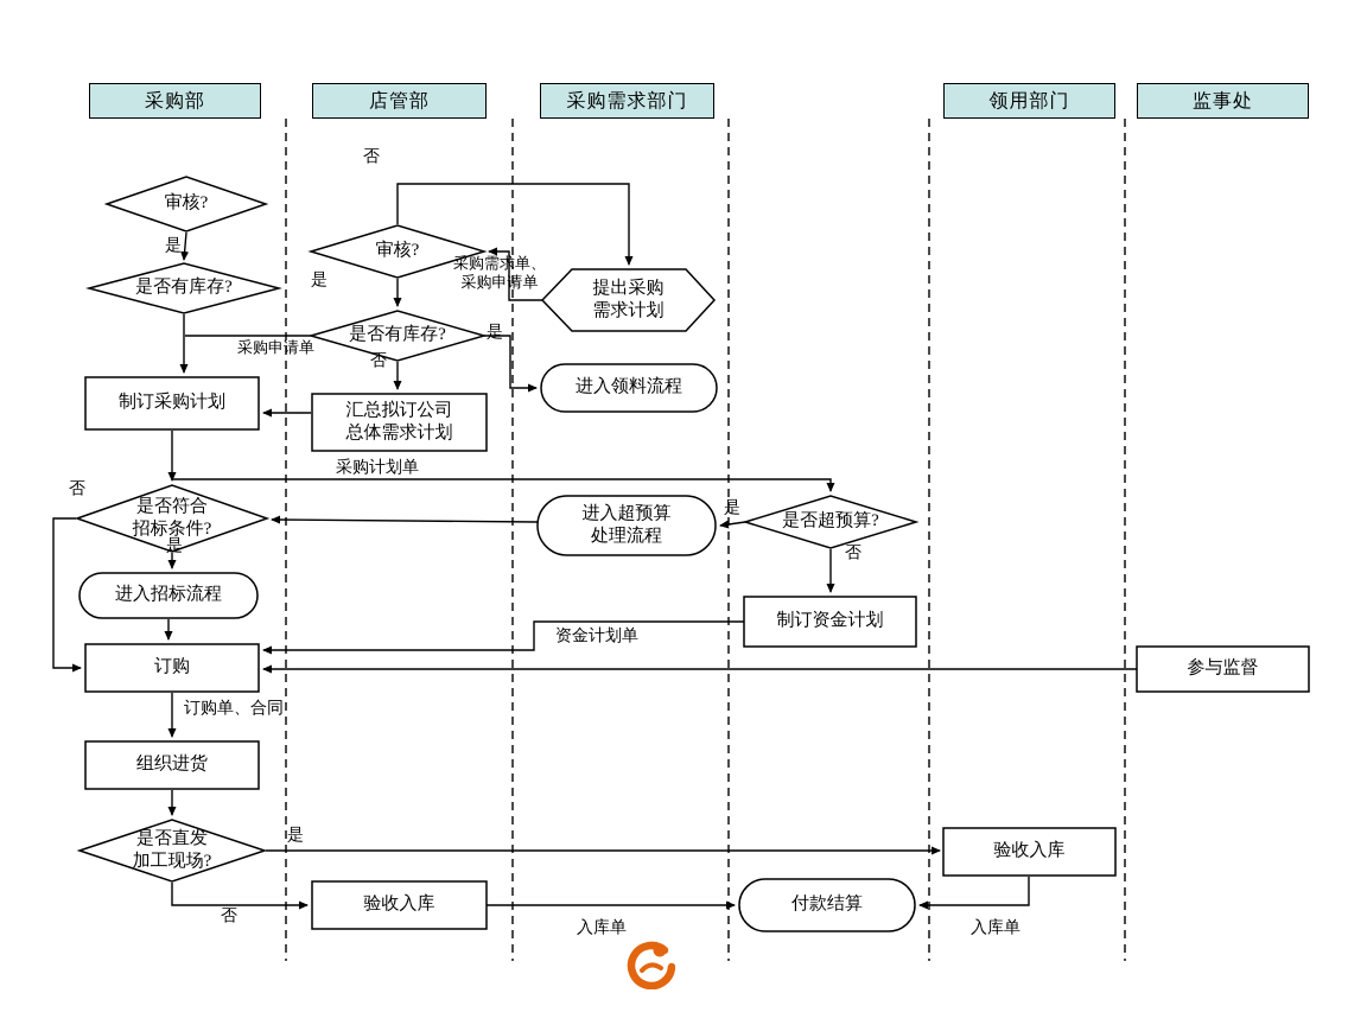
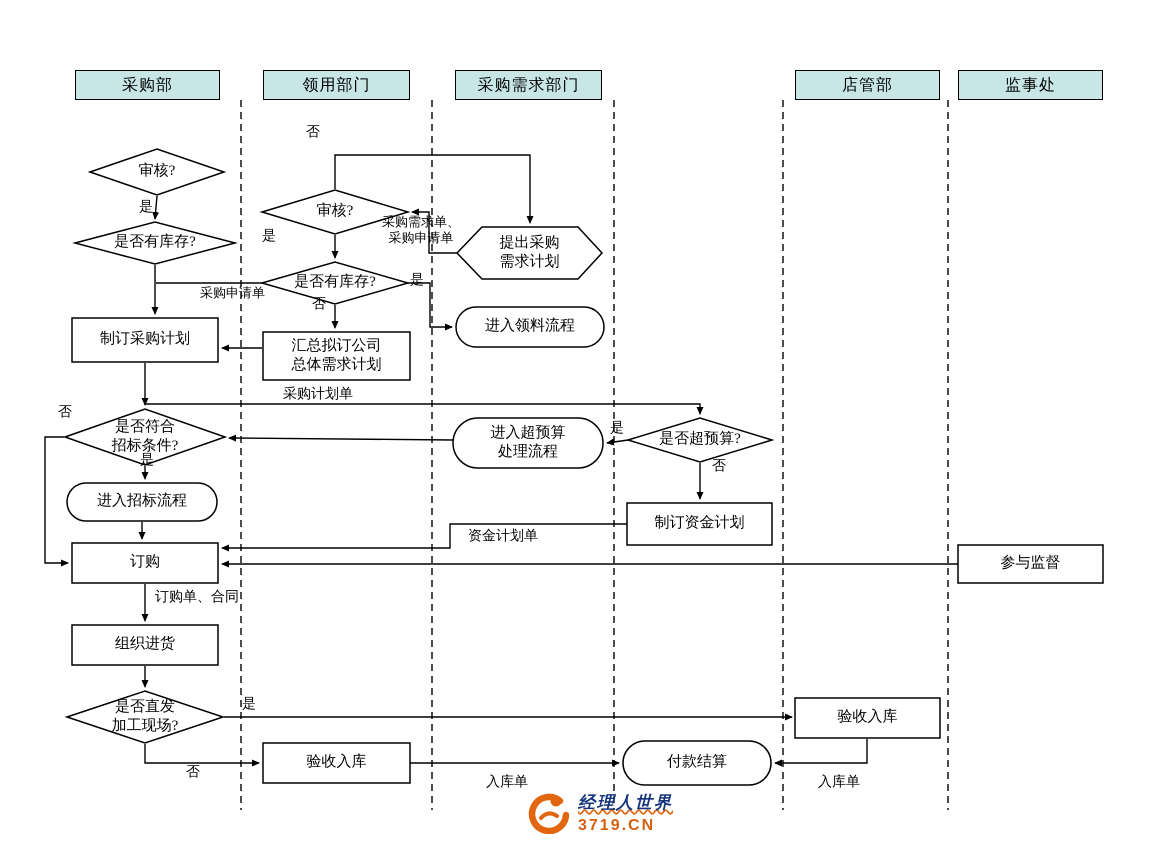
  采购部
- 店管部
+ 领用部门
  采购需求部门
- 领用部门
+ 店管部
  监事处
  审核?
  是否有库存?
  审核?
  是否有库存?
  提出采购
  需求计划
  进入领料流程
  制订采购计划
  汇总拟订公司
  总体需求计划
  是否符合
  招标条件?
  进入招标流程
  进入超预算
  处理流程
  是否超预算?
  制订资金计划
  订购
  参与监督
  组织进货
  是否直发
  加工现场?
  验收入库
  验收入库
  付款结算
  否
  是
  采购需求单、
  采购申请单
  是
  采购申请单
  是
  否
  采购计划单
  否
  是
  是
  否
  资金计划单
  订购单、合同
  是
  否
  入库单
  入库单
+ 经理人世界
+ 3719.CN
